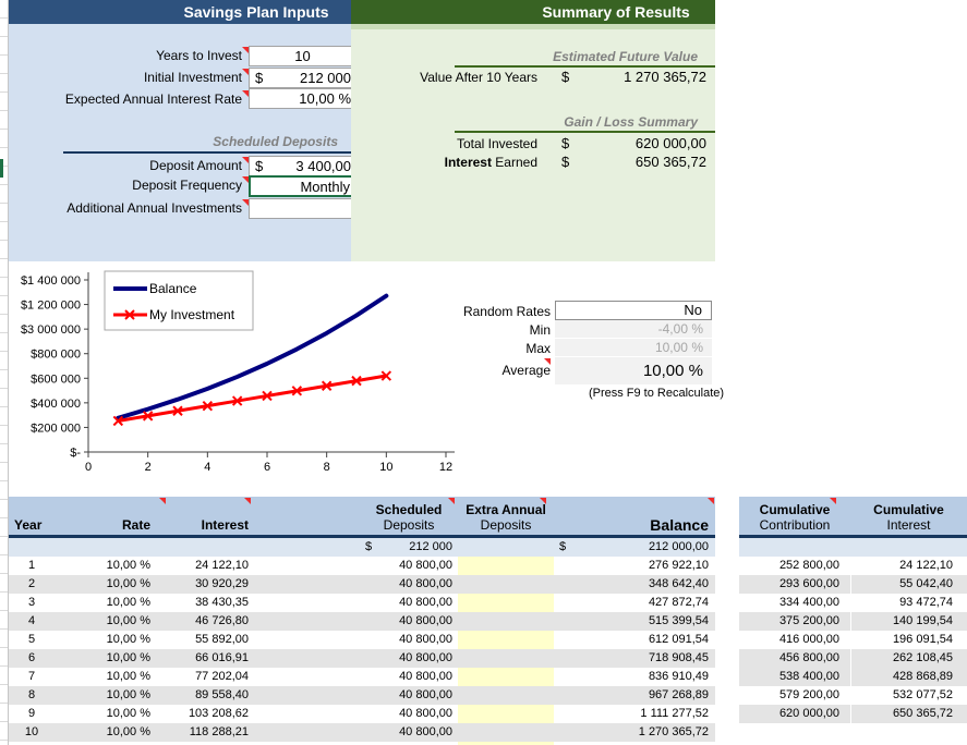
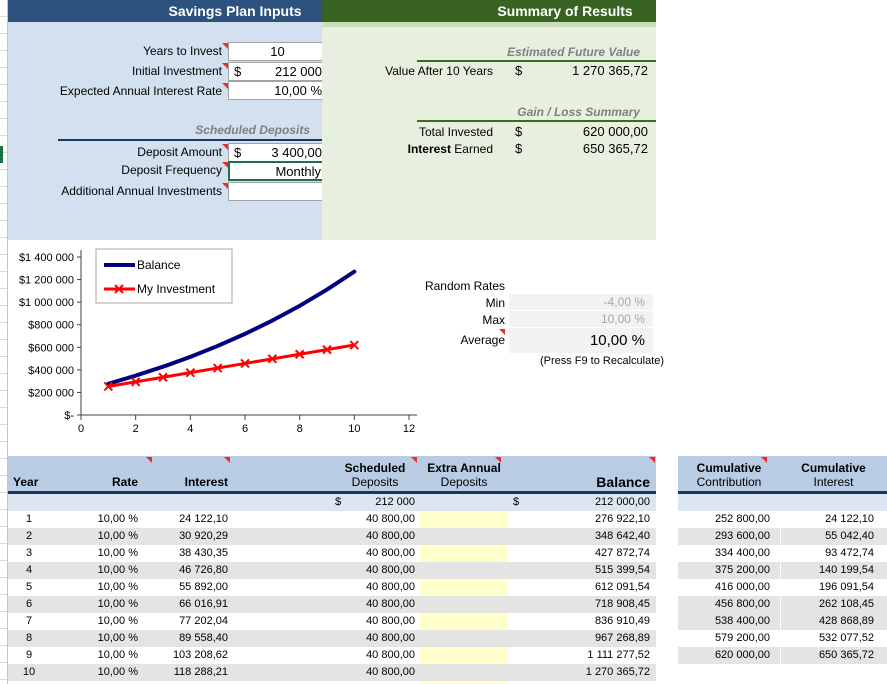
  Savings Plan Inputs
  Years to Invest
  10
  Initial Investment
  $
  212 000
  Expected Annual Interest Rate
  10,00 %
  Scheduled Deposits
  Deposit Amount
  $
  3 400,00
  Deposit Frequency
  Monthly
  Additional Annual Investments
  Summary of Results
  Estimated Future Value
  Value After 10 Years
  $
  1 270 365,72
  Gain / Loss Summary
  Total Invested
  $
  620 000,00
  Interest Earned
  $
  650 365,72
  $1 400 000
  $1 200 000
- $3 000 000
+ $1 000 000
  $800 000
  $600 000
  $400 000
  $200 000
  $-
  0
  2
  4
  6
  8
  10
  12
  Balance
  My Investment
  Random Rates
- No
  Min
  -4,00 %
  Max
  10,00 %
  Average
  10,00 %
  (Press F9 to Recalculate)
  Year
  Rate
  Interest
  Scheduled
  Deposits
  Extra Annual
  Deposits
  Balance
  Cumulative
  Contribution
  Cumulative
  Interest
  $
  212 000
  $
  212 000,00
  1
  10,00 %
  24 122,10
  40 800,00
  276 922,10
  2
  10,00 %
  30 920,29
  40 800,00
  348 642,40
  3
  10,00 %
  38 430,35
  40 800,00
  427 872,74
  4
  10,00 %
  46 726,80
  40 800,00
  515 399,54
  5
  10,00 %
  55 892,00
  40 800,00
  612 091,54
  6
  10,00 %
  66 016,91
  40 800,00
  718 908,45
  7
  10,00 %
  77 202,04
  40 800,00
  836 910,49
  8
  10,00 %
  89 558,40
  40 800,00
  967 268,89
  9
  10,00 %
  103 208,62
  40 800,00
  1 111 277,52
  10
  10,00 %
  118 288,21
  40 800,00
  1 270 365,72
  252 800,00
  24 122,10
  293 600,00
  55 042,40
  334 400,00
  93 472,74
  375 200,00
  140 199,54
  416 000,00
  196 091,54
  456 800,00
  262 108,45
  538 400,00
  428 868,89
  579 200,00
  532 077,52
  620 000,00
  650 365,72
